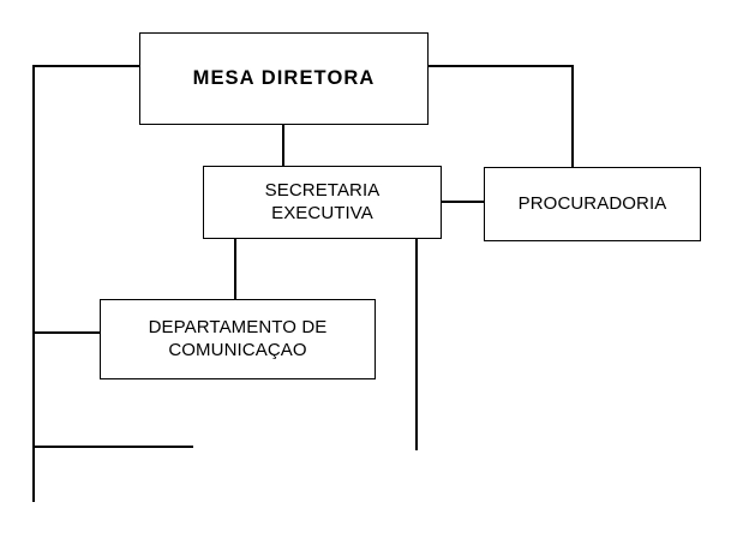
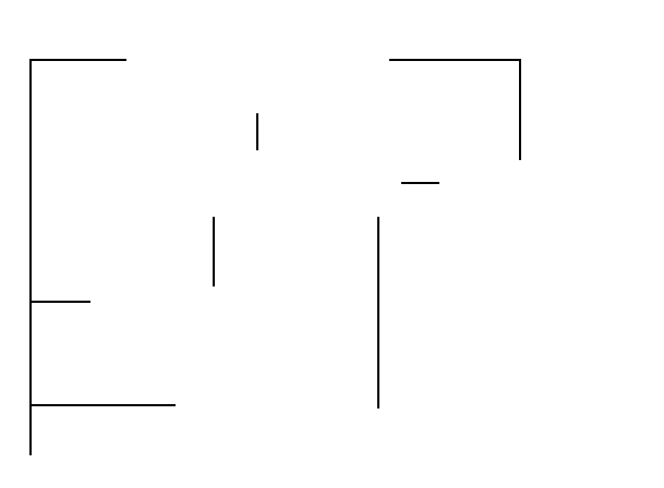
- MESA DIRETORA
- SECRETARIA
- EXECUTIVA
- PROCURADORIA
- DEPARTAMENTO DE
- COMUNICAÇAO
